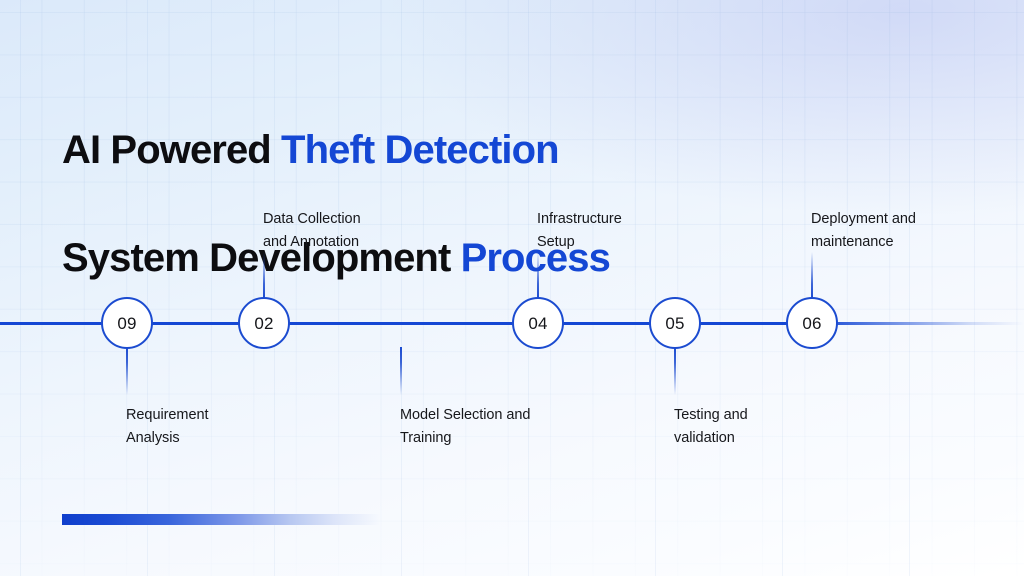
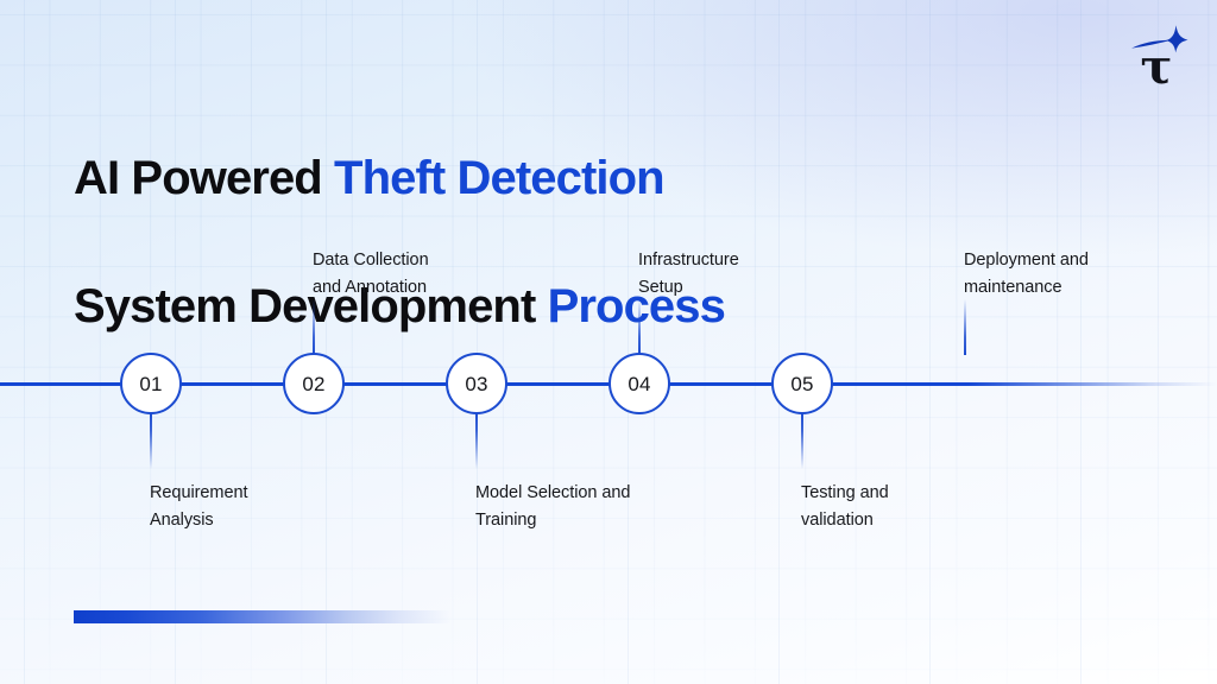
  AI Powered Theft Detection
  System Development Process
+ τ
- 09
+ 01
  02
+ 03
  04
  05
- 06
  Requirement
  Analysis
  Data Collection
  and Annotation
  Model Selection and
  Training
  Infrastructure
  Setup
  Testing and
  validation
  Deployment and
  maintenance
